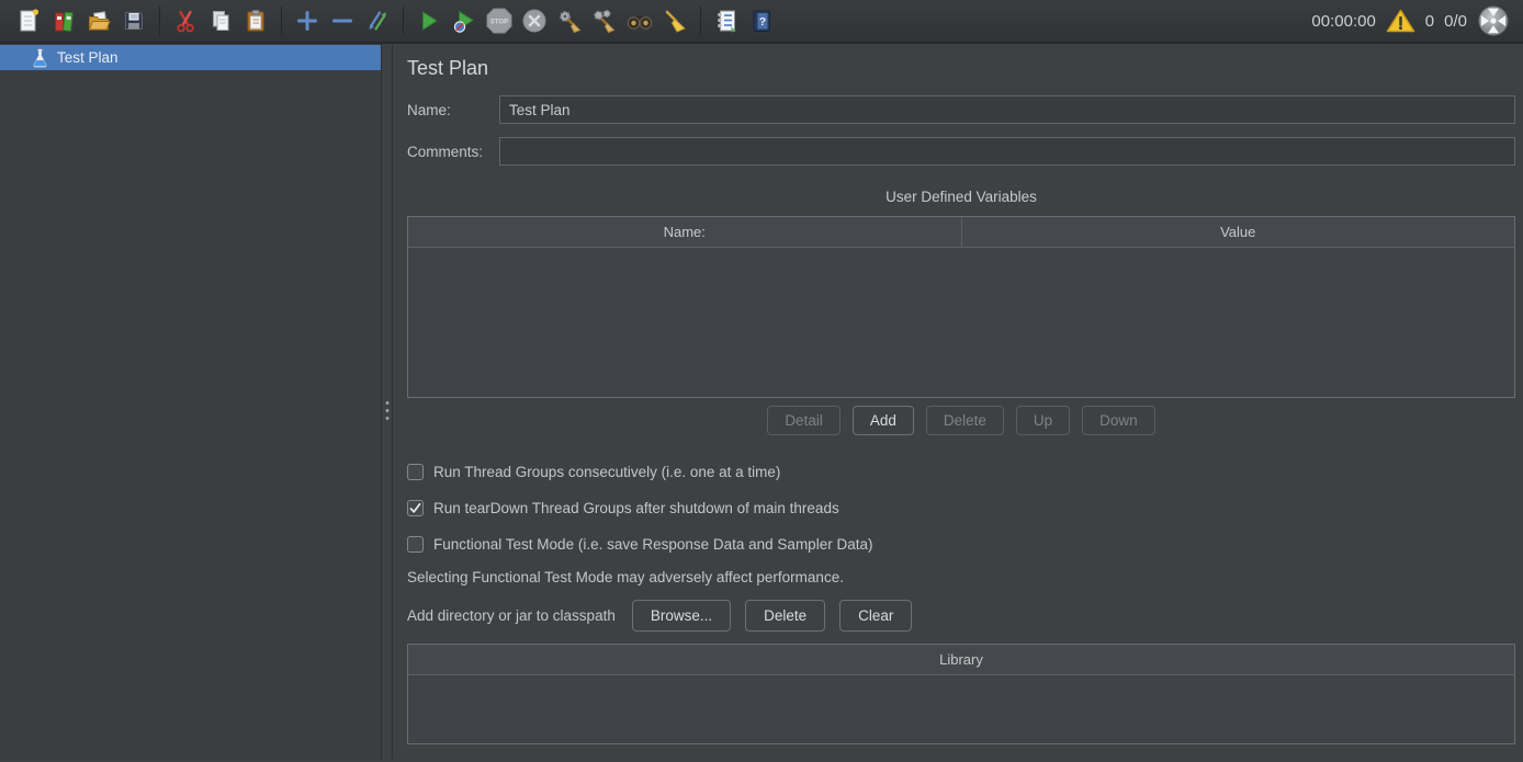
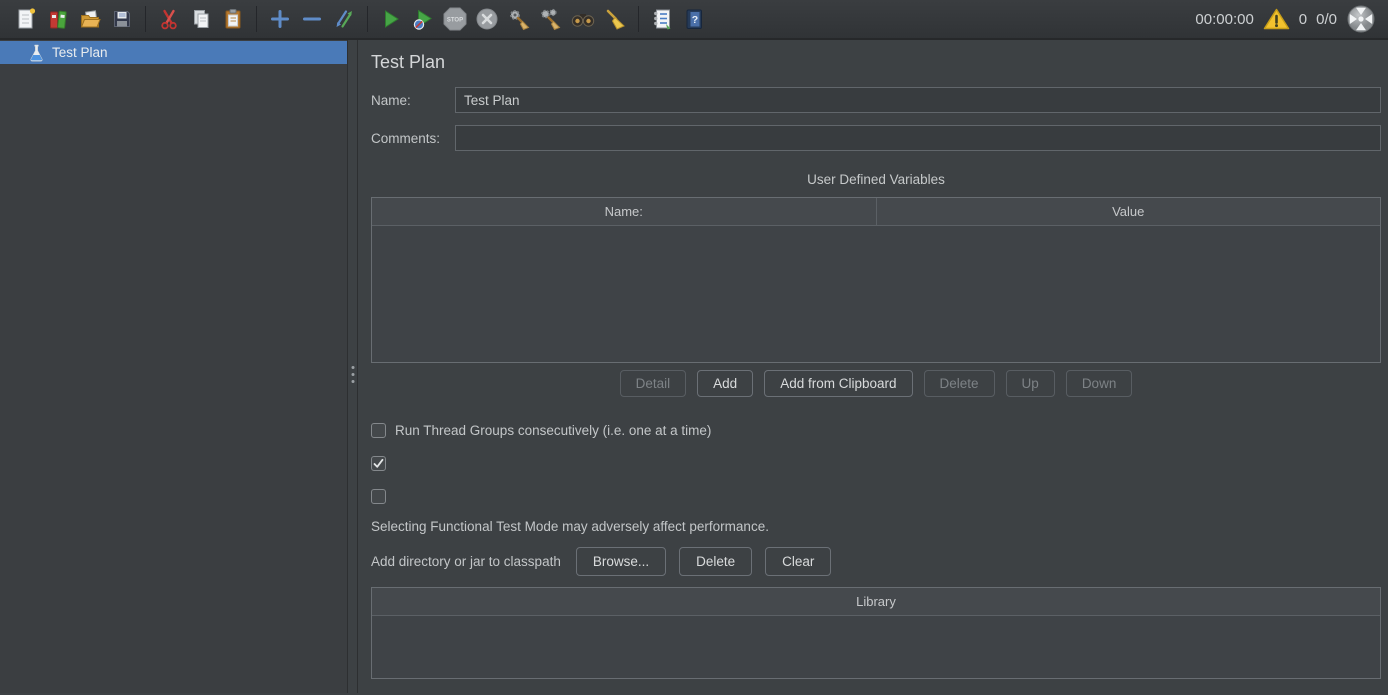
  ?
  00:00:00
  0
  0/0
  Test Plan
  Test Plan
  Name:
  Test Plan
  Comments:
  User Defined Variables
  Name:
  Value
  Detail
  Add
+ Add from Clipboard
  Delete
  Up
  Down
  Run Thread Groups consecutively (i.e. one at a time)
- Run tearDown Thread Groups after shutdown of main threads
- Functional Test Mode (i.e. save Response Data and Sampler Data)
  Selecting Functional Test Mode may adversely affect performance.
  Add directory or jar to classpath
  Browse...
  Delete
  Clear
  Library
